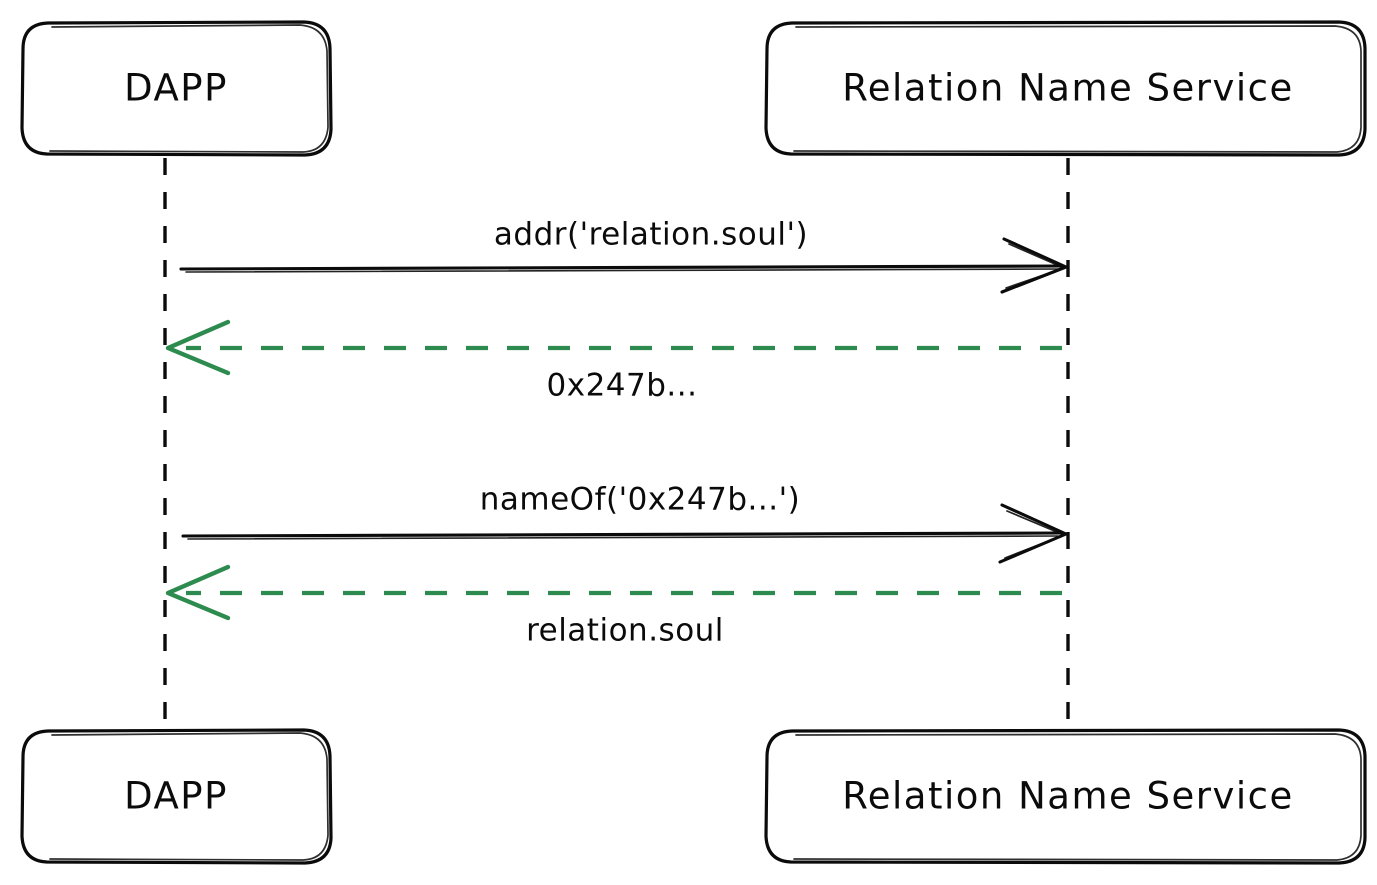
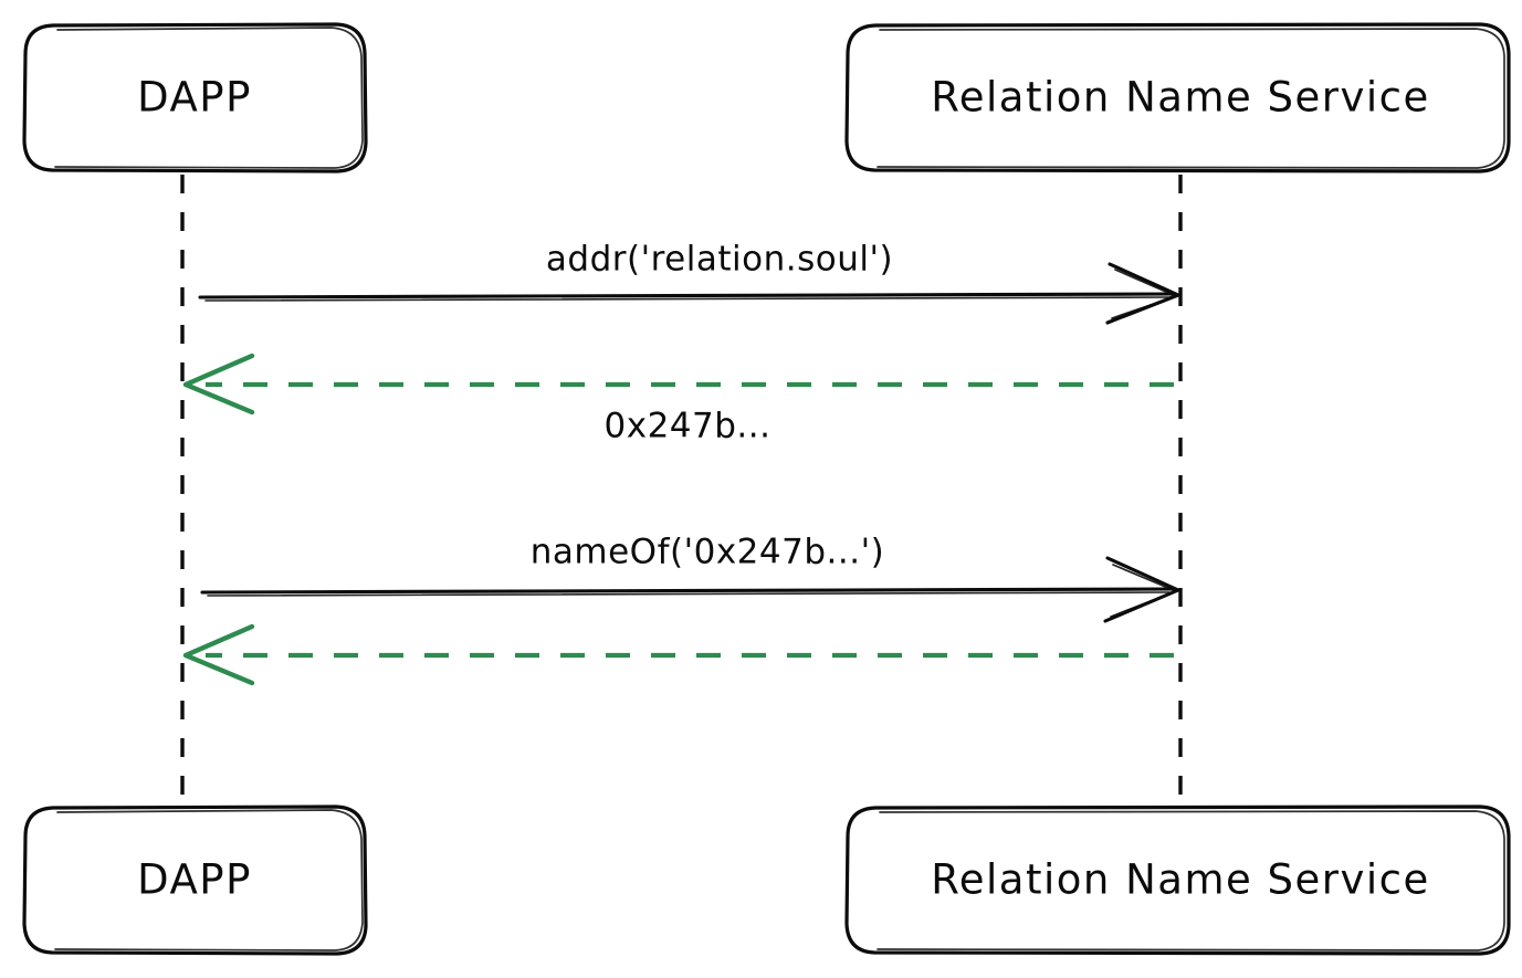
  DAPP
  Relation Name Service
  DAPP
  Relation Name Service
  addr('relation.soul')
  0x247b...
  nameOf('0x247b...')
- relation.soul
